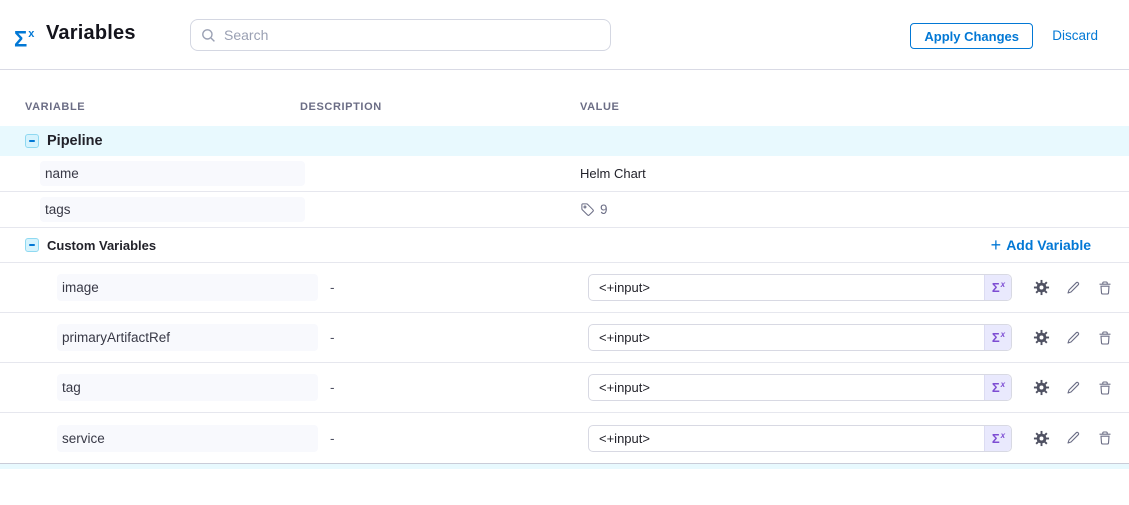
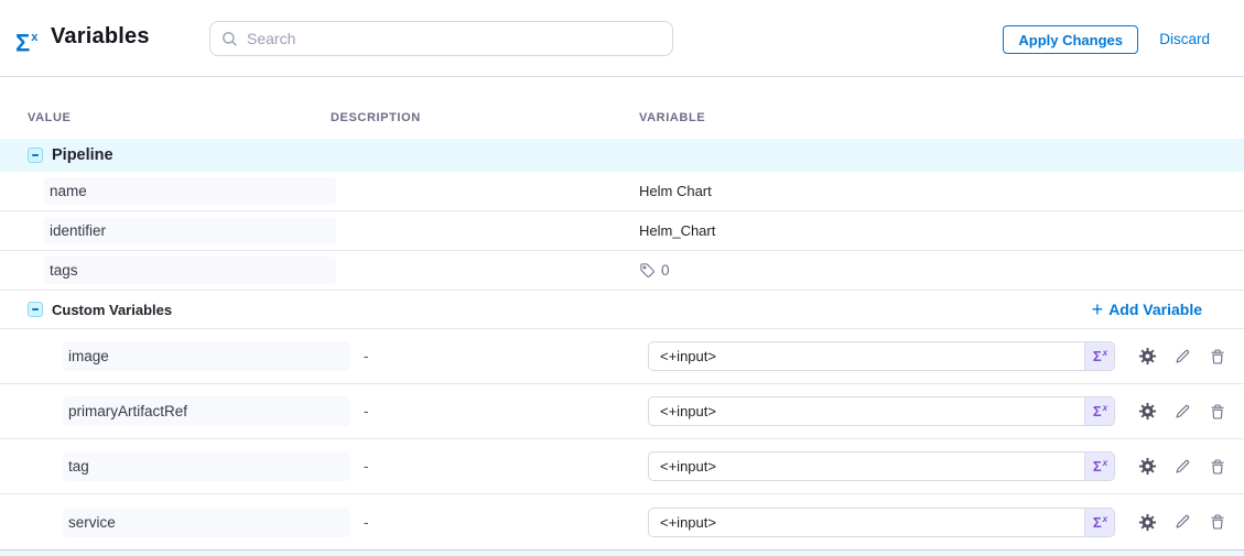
  Σx
  Variables
  Search
  Apply Changes
  Discard
- VARIABLE
+ VALUE
  DESCRIPTION
- VALUE
+ VARIABLE
  Pipeline
  name
  Helm Chart
+ identifier
+ Helm_Chart
  tags
- 9
+ 0
  Custom Variables
  +
  Add Variable
  image
  -
  <+input>
  Σ
  x
  primaryArtifactRef
  -
  <+input>
  Σ
  x
  tag
  -
  <+input>
  Σ
  x
  service
  -
  <+input>
  Σ
  x
